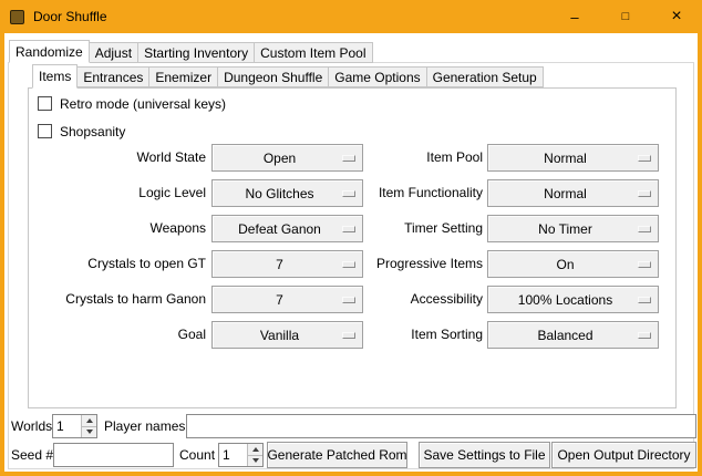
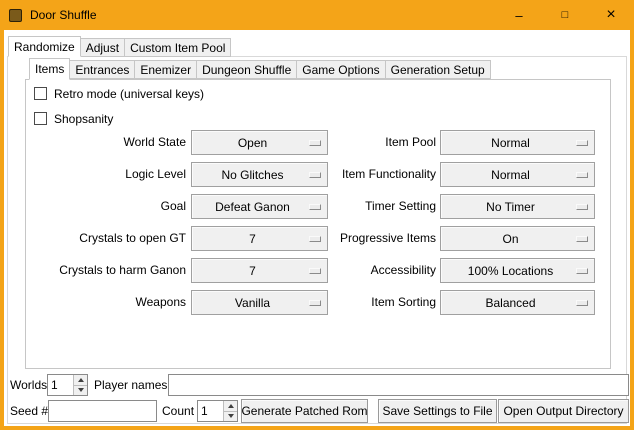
  Door Shuffle
  –
  □
  ×
  Randomize
  Adjust
- Starting Inventory
  Custom Item Pool
  Items
  Entrances
  Enemizer
  Dungeon Shuffle
  Game Options
  Generation Setup
  Retro mode (universal keys)
  Shopsanity
  World State
  Open
  Item Pool
  Normal
  Logic Level
  No Glitches
  Item Functionality
  Normal
- Weapons
+ Goal
  Defeat Ganon
  Timer Setting
  No Timer
  Crystals to open GT
  7
  Progressive Items
  On
  Crystals to harm Ganon
  7
  Accessibility
  100% Locations
- Goal
+ Weapons
  Vanilla
  Item Sorting
  Balanced
  Worlds
  1
  Player names
  Seed #
  Count
  1
  Generate Patched Rom
  Save Settings to File
  Open Output Directory
